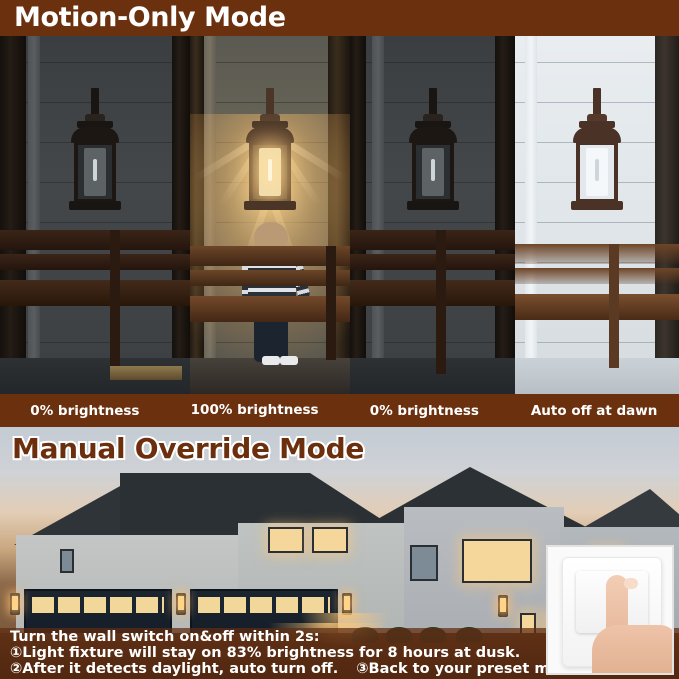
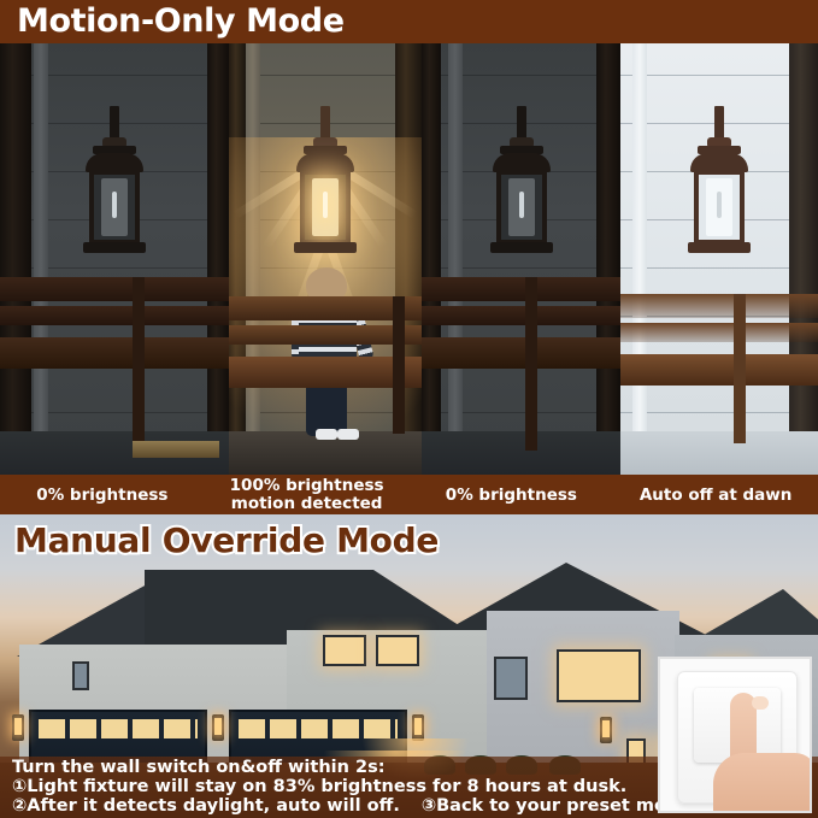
  Motion-Only Mode
  0% brightness
  100% brightness
+ motion detected
  0% brightness
  Auto off at dawn
  Manual Override Mode
  Turn the wall switch on&off within 2s:
  ①Light fixture will stay on 83% brightness for 8 hours at dusk.
- ②After it detects daylight, auto turn off. ③Back to your preset m
+ ②After it detects daylight, auto will off. ③Back to your preset m
